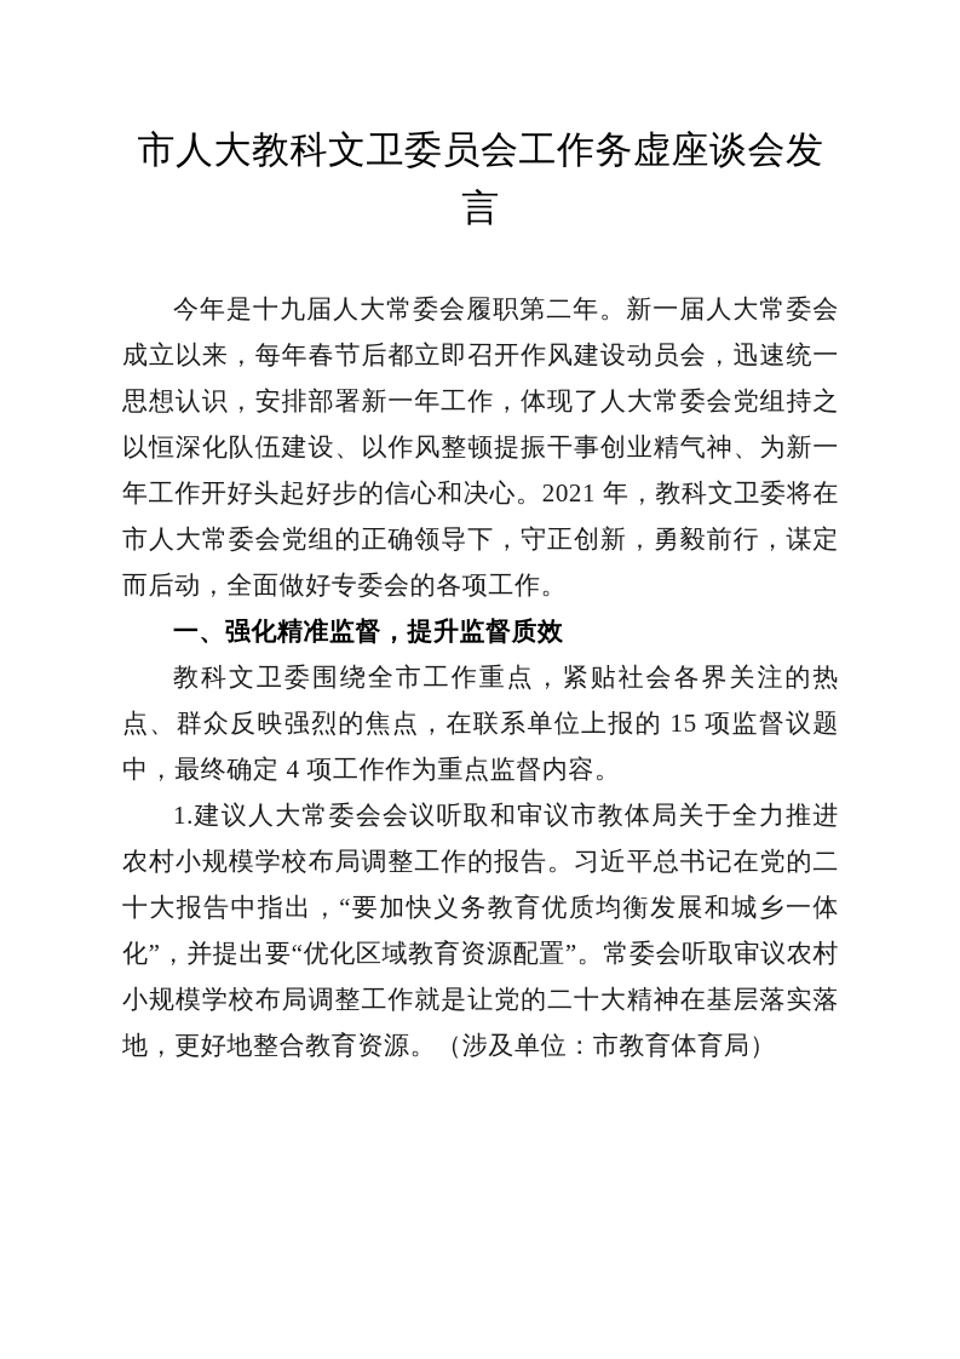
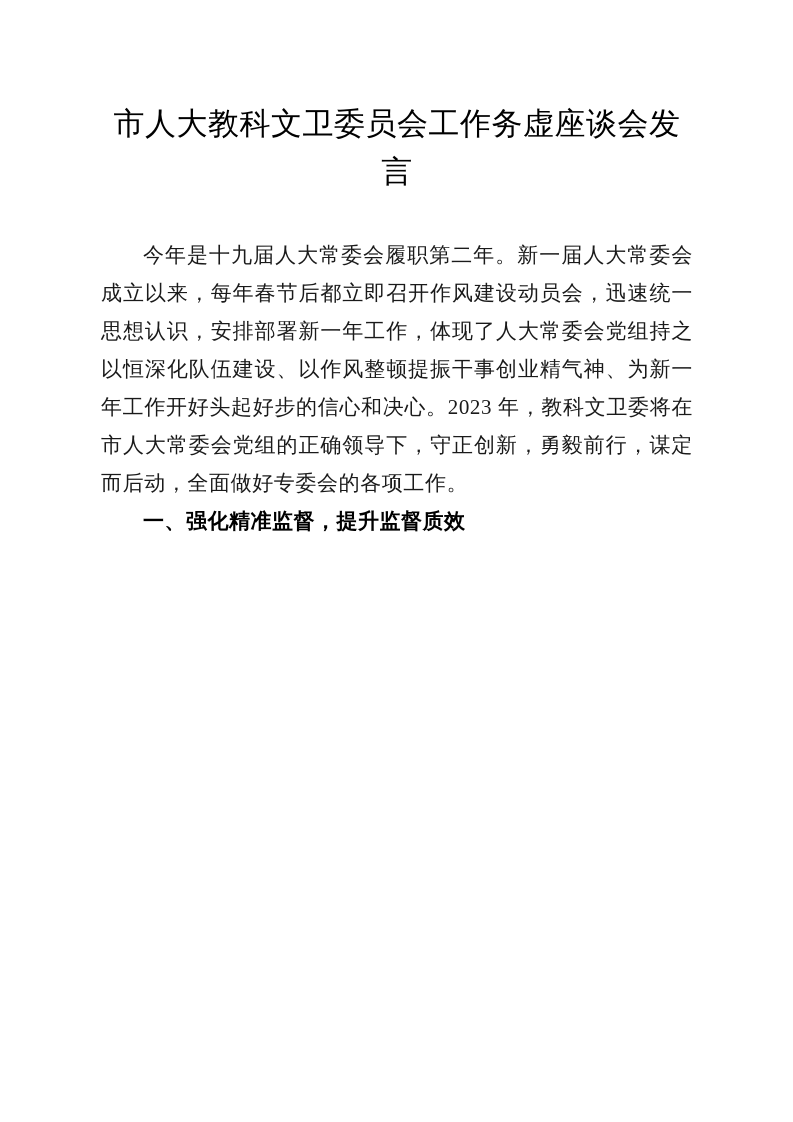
  市人大教科文卫委员会工作务虚座谈会发言
- 今年是十九届人大常委会履职第二年。新一届人大常委会成立以来，每年春节后都立即召开作风建设动员会，迅速统一思想认识，安排部署新一年工作，体现了人大常委会党组持之以恒深化队伍建设、以作风整顿提振干事创业精气神、为新一年工作开好头起好步的信心和决心。2021 年，教科文卫委将在市人大常委会党组的正确领导下，守正创新，勇毅前行，谋定而后动，全面做好专委会的各项工作。
+ 今年是十九届人大常委会履职第二年。新一届人大常委会成立以来，每年春节后都立即召开作风建设动员会，迅速统一思想认识，安排部署新一年工作，体现了人大常委会党组持之以恒深化队伍建设、以作风整顿提振干事创业精气神、为新一年工作开好头起好步的信心和决心。2023 年，教科文卫委将在市人大常委会党组的正确领导下，守正创新，勇毅前行，谋定而后动，全面做好专委会的各项工作。
  一、强化精准监督，提升监督质效
- 教科文卫委围绕全市工作重点，紧贴社会各界关注的热点、群众反映强烈的焦点，在联系单位上报的 15 项监督议题中，最终确定 4 项工作作为重点监督内容。
- 1.建议人大常委会会议听取和审议市教体局关于全力推进农村小规模学校布局调整工作的报告。习近平总书记在党的二十大报告中指出，“要加快义务教育优质均衡发展和城乡一体化”，并提出要“优化区域教育资源配置”。常委会听取审议农村小规模学校布局调整工作就是让党的二十大精神在基层落实落地，更好地整合教育资源。（涉及单位：市教育体育局）
